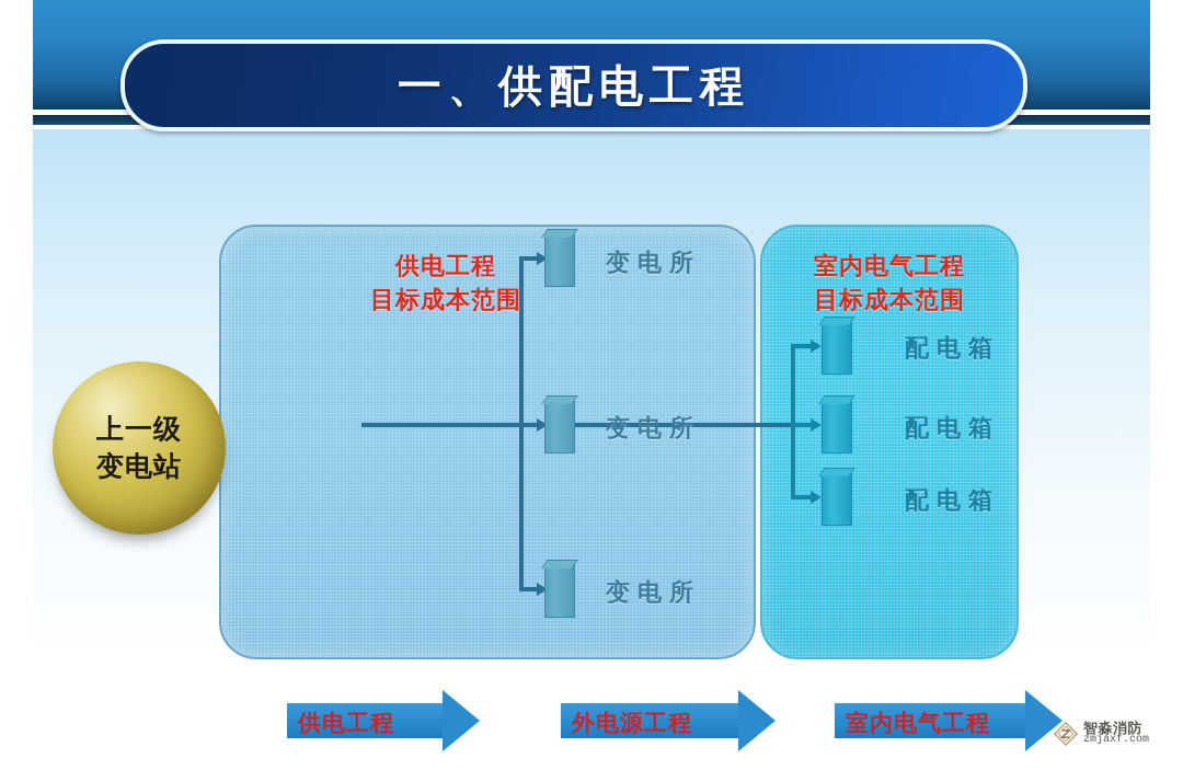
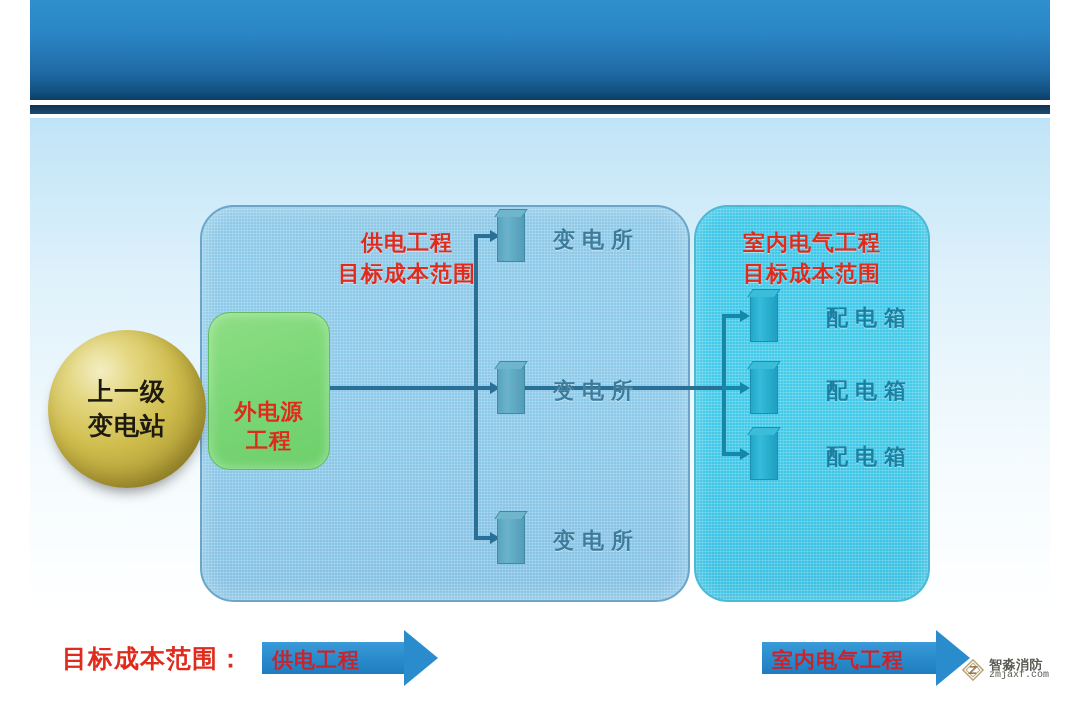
- 一、供配电工程
  供电工程
  目标成本范围
  室内电气工程
  目标成本范围
  变电所
  变电所
  变电所
  配电箱
  配电箱
  配电箱
+ 外电源
+ 工程
  上一级
  变电站
+ 目标成本范围：
  供电工程
- 外电源工程
  室内电气工程
  智淼消防
  zmjaxf.com
